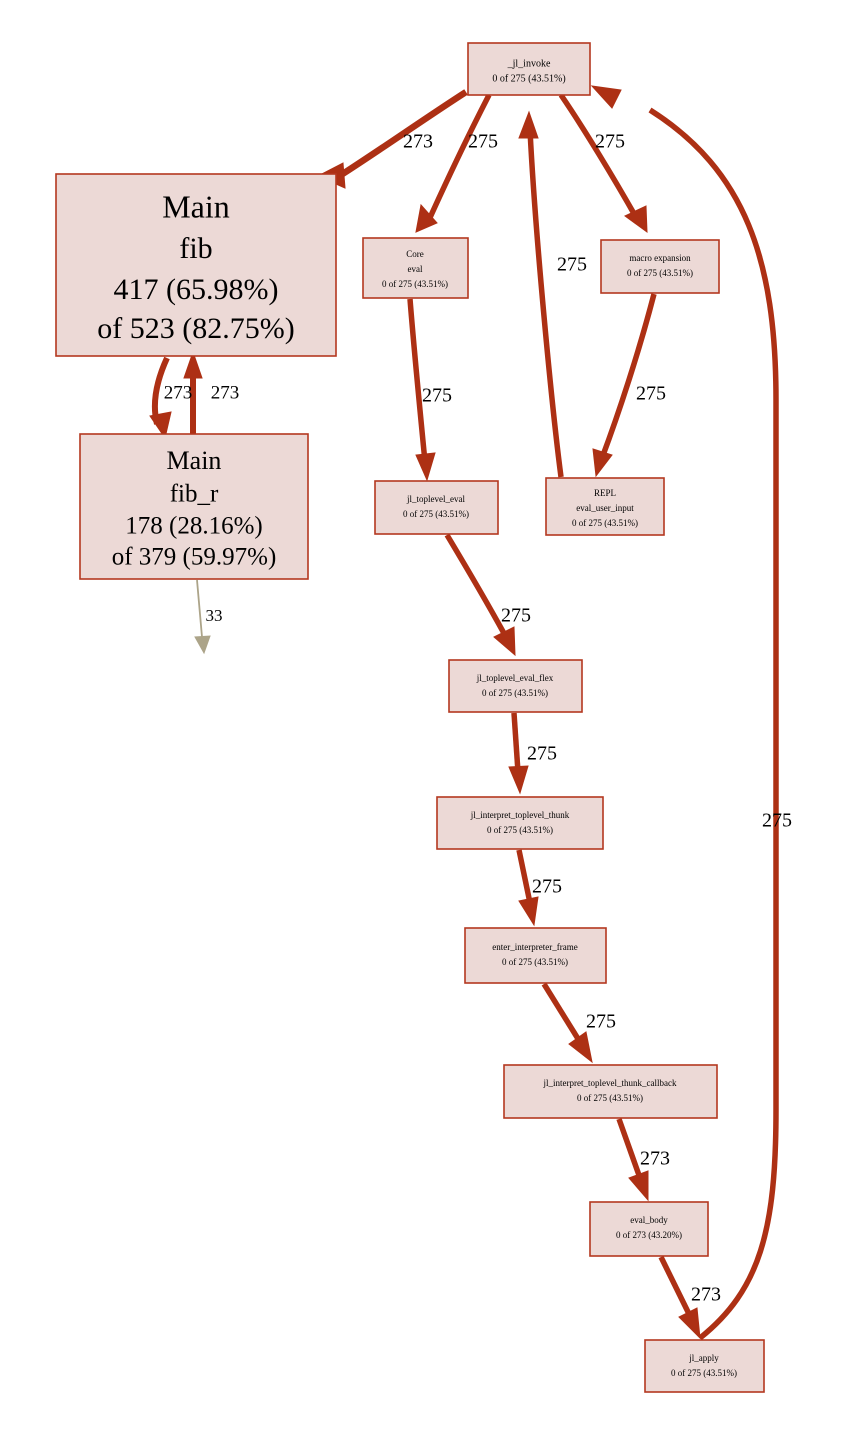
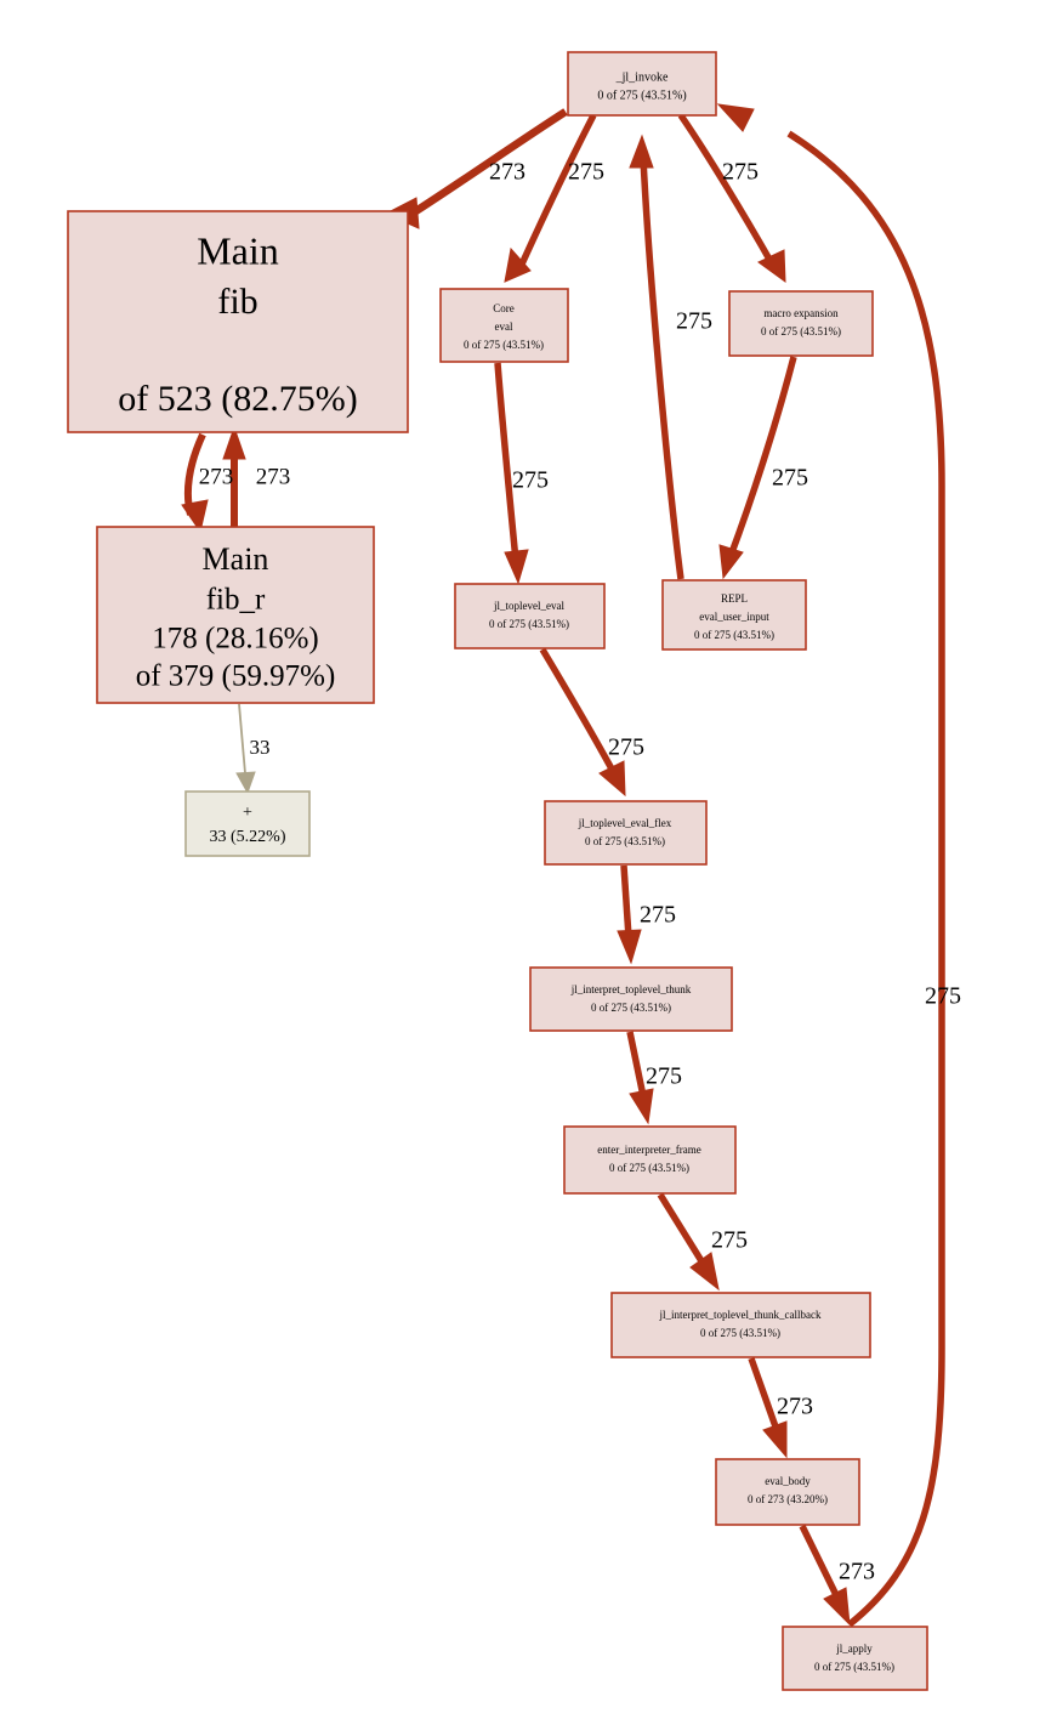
  273
  275
  275
  275
  275
  273
  273
  275
  275
  33
  275
  275
  275
  275
  273
  273
  _jl_invoke
  0 of 275 (43.51%)
  Main
  fib
- 417 (65.98%)
  of 523 (82.75%)
  Core
  eval
  0 of 275 (43.51%)
  macro expansion
  0 of 275 (43.51%)
  Main
  fib_r
  178 (28.16%)
  of 379 (59.97%)
  jl_toplevel_eval
  0 of 275 (43.51%)
  REPL
  eval_user_input
  0 of 275 (43.51%)
+ +
+ 33 (5.22%)
  jl_toplevel_eval_flex
  0 of 275 (43.51%)
  jl_interpret_toplevel_thunk
  0 of 275 (43.51%)
  enter_interpreter_frame
  0 of 275 (43.51%)
  jl_interpret_toplevel_thunk_callback
  0 of 275 (43.51%)
  eval_body
  0 of 273 (43.20%)
  jl_apply
  0 of 275 (43.51%)
